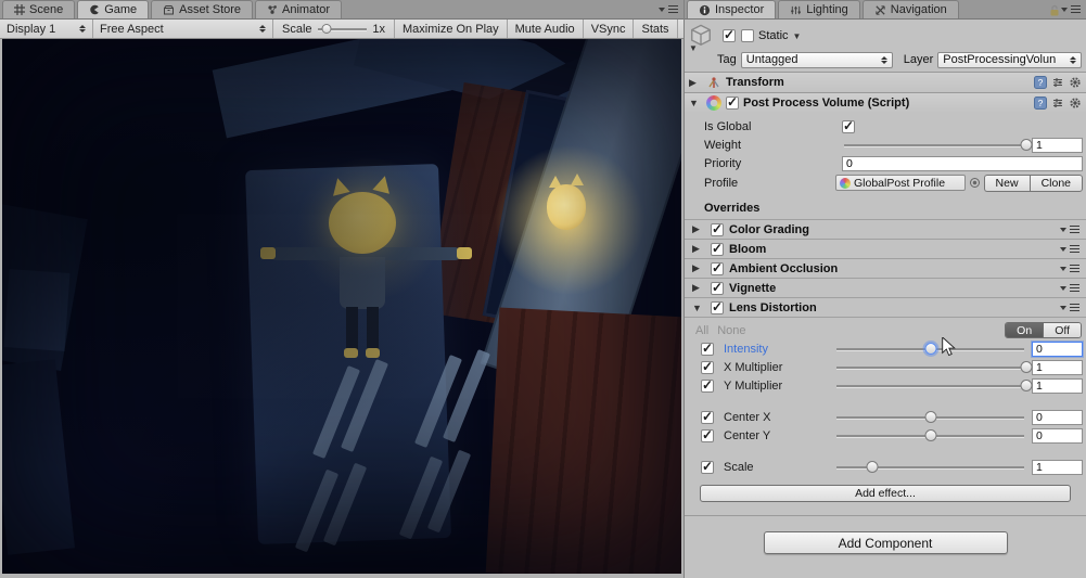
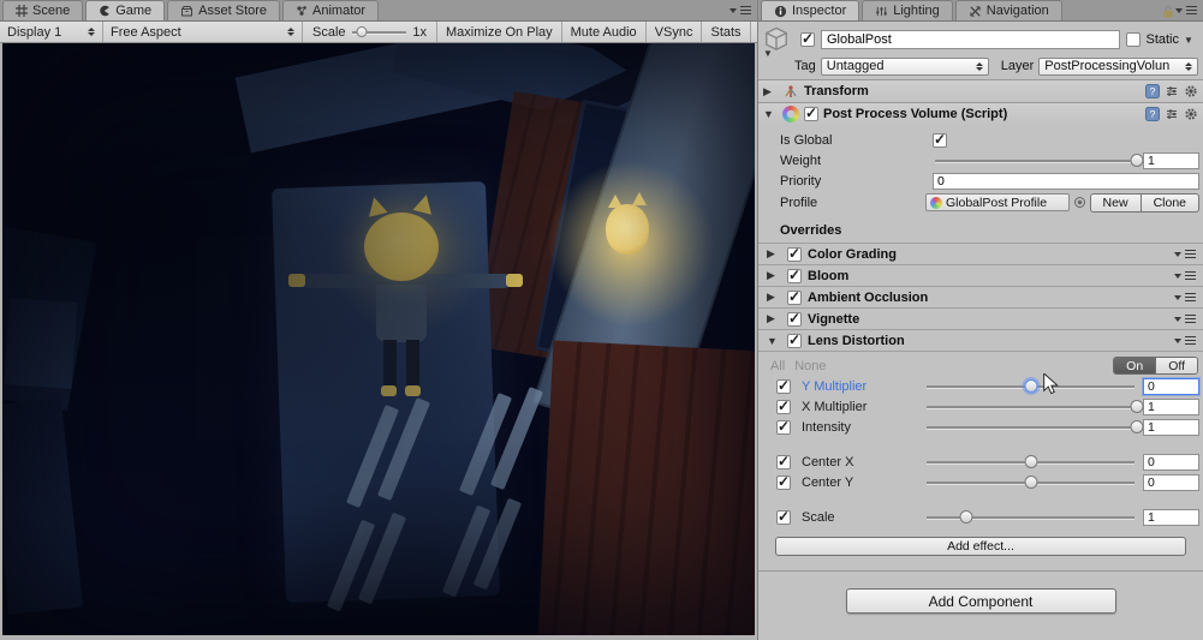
  Scene
  Game
  Asset Store
  Animator
  Display 1
  Free Aspect
  Scale
  1x
  Maximize On Play
  Mute Audio
  VSync
  Stats
  Inspector
  Lighting
  Navigation
  ▼
+ GlobalPost
  Static
  ▼
  Tag
  Untagged
  Layer
  PostProcessingVolun
  ▶
  Transform
  ?
  ▼
  Post Process Volume (Script)
  ?
  Is Global
  Weight
  1
  Priority
  0
  Profile
  GlobalPost Profile
  New
  Clone
  Overrides
  ▶
  Color Grading
  ▶
  Bloom
  ▶
  Ambient Occlusion
  ▶
  Vignette
  ▼
  Lens Distortion
  All
  None
  On
  Off
- Intensity
+ Y Multiplier
  0
  X Multiplier
  1
- Y Multiplier
+ Intensity
  1
  Center X
  0
  Center Y
  0
  Scale
  1
  Add effect...
  Add Component
